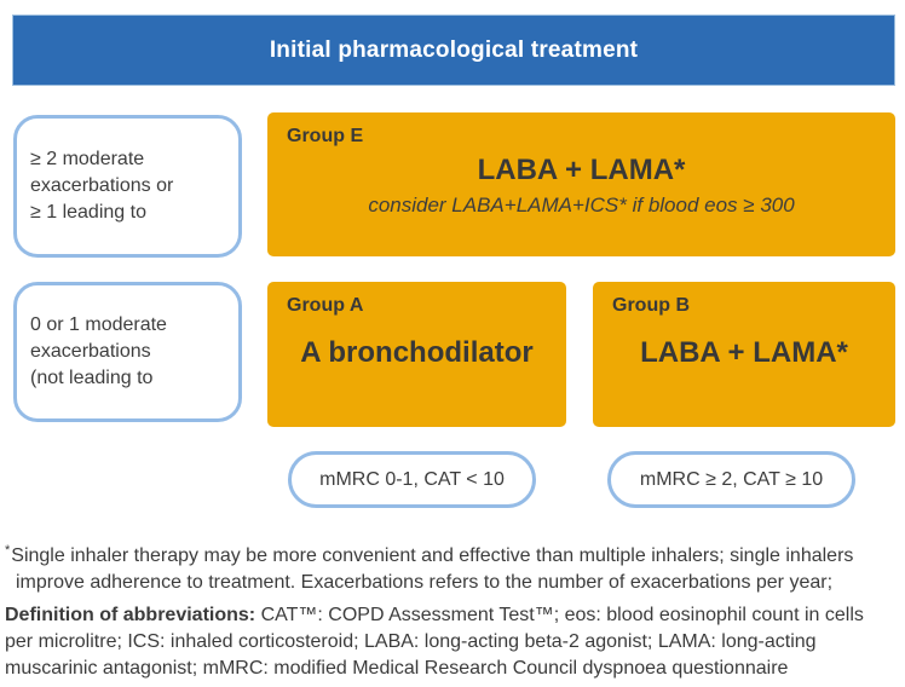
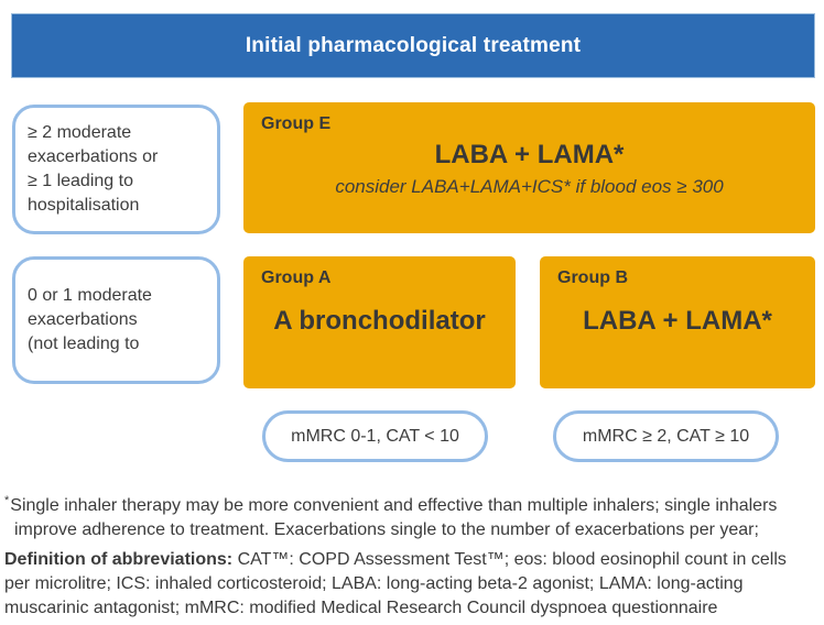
  Initial pharmacological treatment
  ≥ 2 moderate
  exacerbations or
  ≥ 1 leading to
+ hospitalisation
  Group E
  LABA + LAMA*
  consider LABA+LAMA+ICS* if blood eos ≥ 300
  0 or 1 moderate
  exacerbations
  (not leading to
  Group A
  A bronchodilator
  Group B
  LABA + LAMA*
  mMRC 0-1, CAT < 10
  mMRC ≥ 2, CAT ≥ 10
  *Single inhaler therapy may be more convenient and effective than multiple inhalers; single inhalers
- improve adherence to treatment. Exacerbations refers to the number of exacerbations per year;
+ improve adherence to treatment. Exacerbations single to the number of exacerbations per year;
  Definition of abbreviations: CAT™: COPD Assessment Test™; eos: blood eosinophil count in cells
  per microlitre; ICS: inhaled corticosteroid; LABA: long-acting beta-2 agonist; LAMA: long-acting
  muscarinic antagonist; mMRC: modified Medical Research Council dyspnoea questionnaire
